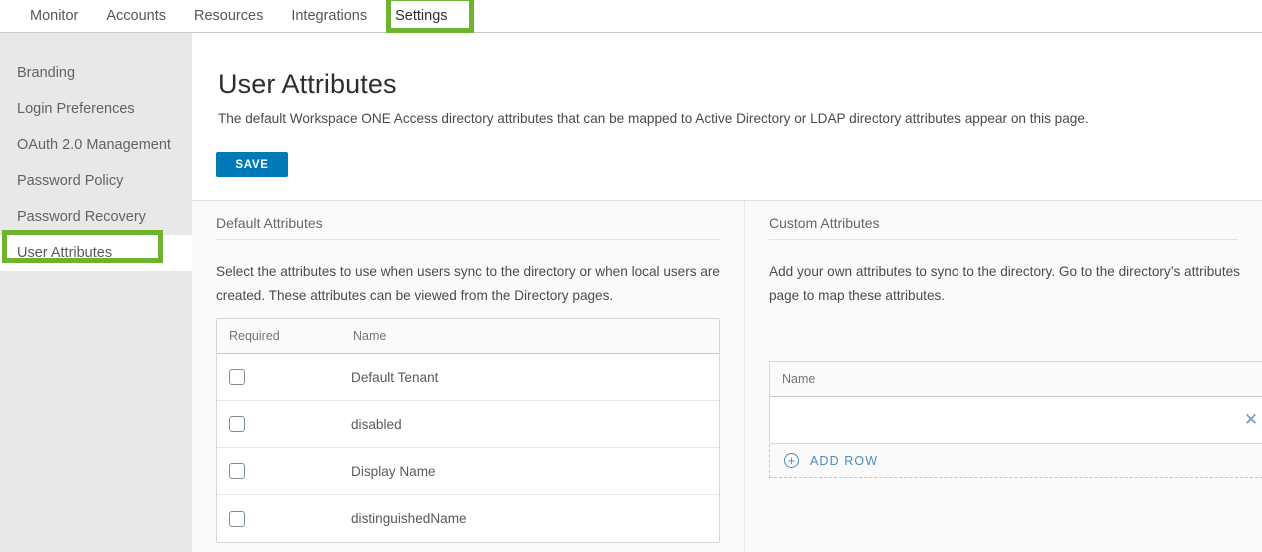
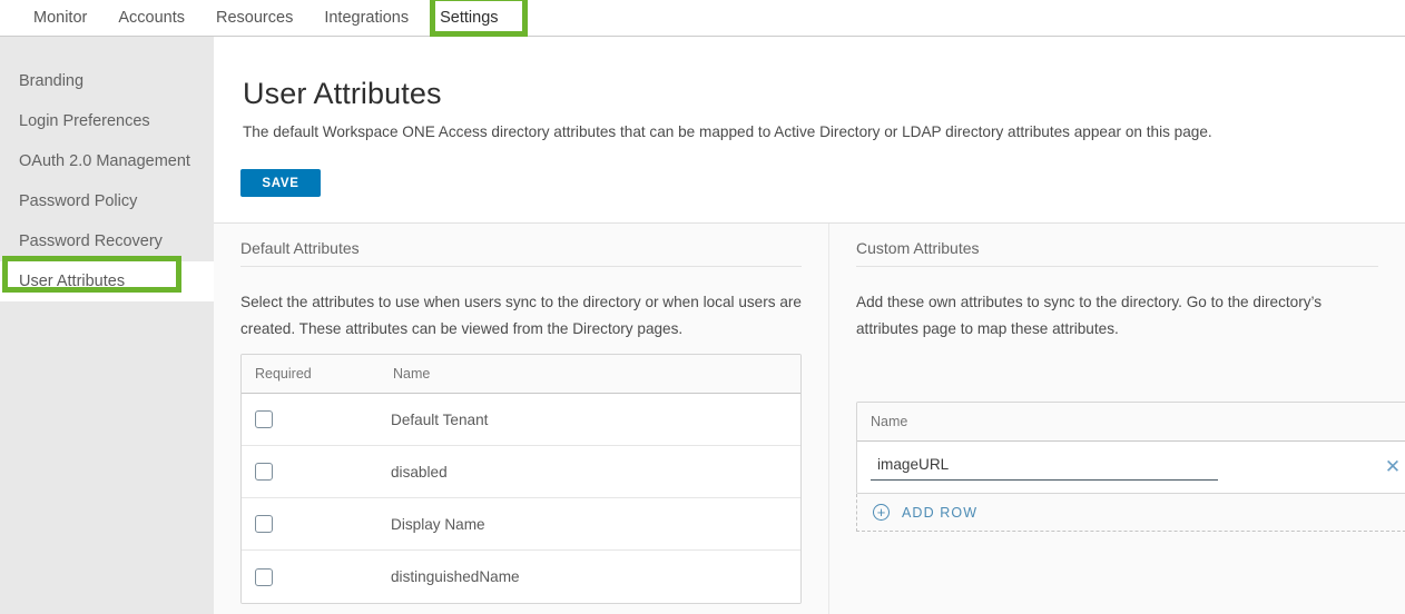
  Monitor
  Accounts
  Resources
  Integrations
  Settings
  Branding
  Login Preferences
  OAuth 2.0 Management
  Password Policy
  Password Recovery
  User Attributes
  User Attributes
  The default Workspace ONE Access directory attributes that can be mapped to Active Directory or LDAP directory attributes appear on this page.
  SAVE
  Default Attributes
  Select the attributes to use when users sync to the directory or when local users are created. These attributes can be viewed from the Directory pages.
  Required
  Name
  Default Tenant
  disabled
  Display Name
  distinguishedName
  Custom Attributes
- Add your own attributes to sync to the directory. Go to the directory’s attributes page to map these attributes.
+ Add these own attributes to sync to the directory. Go to the directory’s attributes page to map these attributes.
  Name
+ imageURL
  ✕
  +
  ADD ROW
